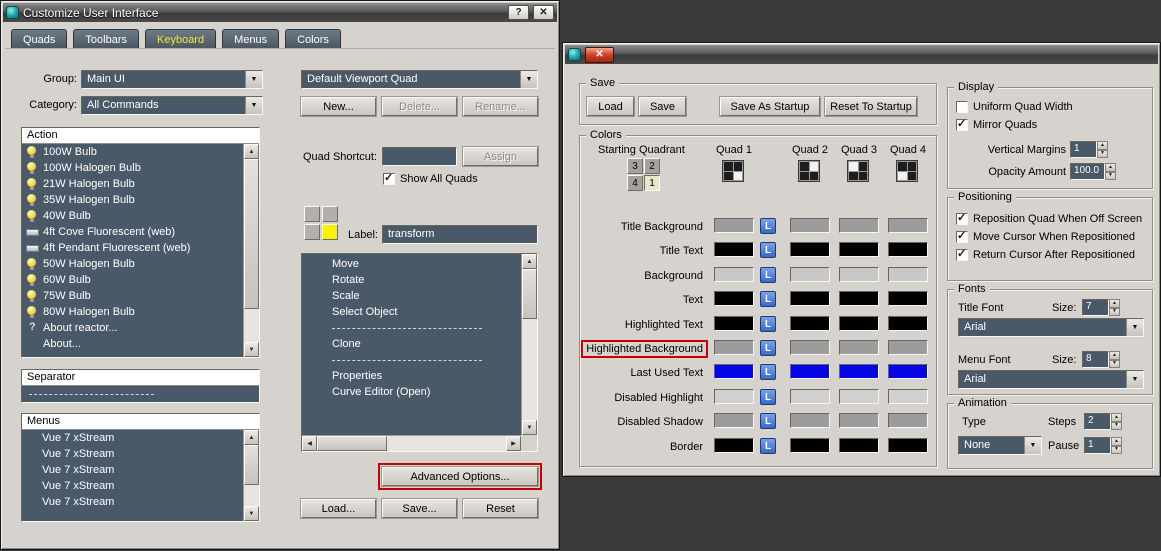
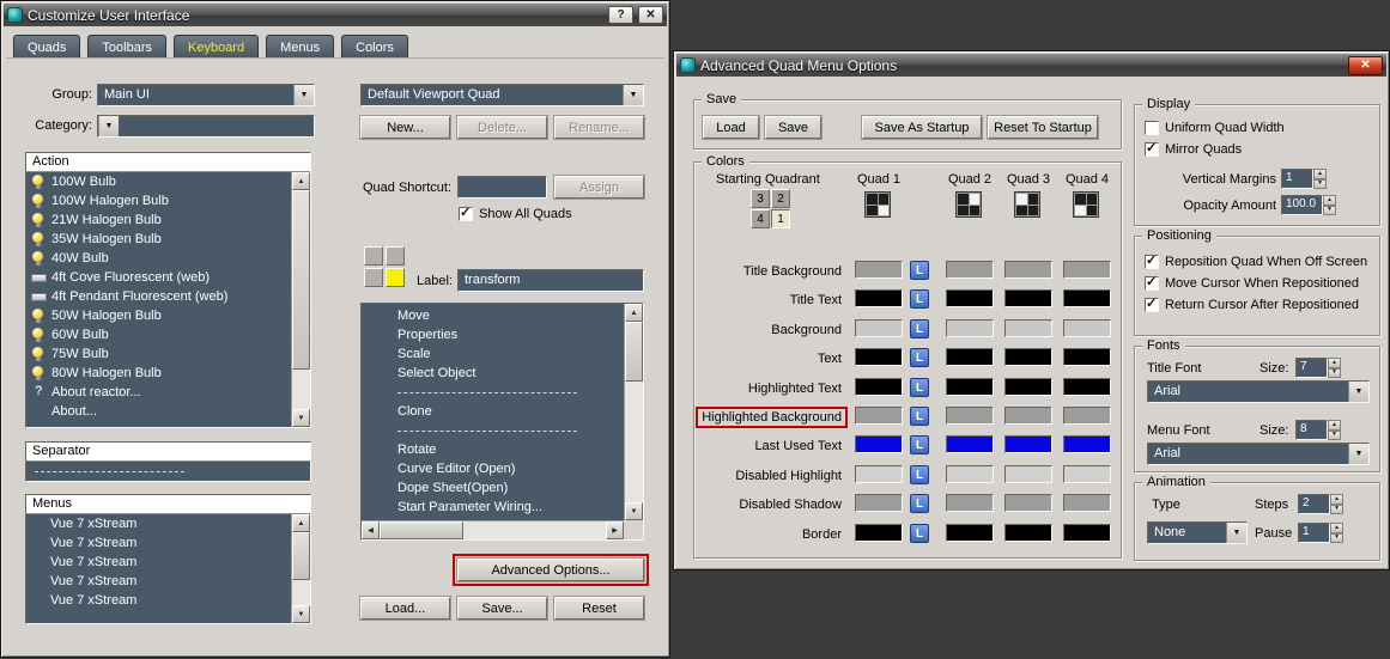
  Customize User Interface
  ?
  ✕
  Quads
  Toolbars
  Keyboard
  Menus
  Colors
  Group:
  Main UI
  Category:
- All Commands
  Action
  100W Bulb
  100W Halogen Bulb
  21W Halogen Bulb
  35W Halogen Bulb
  40W Bulb
  4ft Cove Fluorescent (web)
  4ft Pendant Fluorescent (web)
  50W Halogen Bulb
  60W Bulb
  75W Bulb
  80W Halogen Bulb
  About reactor...
  About...
  Separator
  Menus
  Vue 7 xStream
  Vue 7 xStream
  Vue 7 xStream
  Vue 7 xStream
  Vue 7 xStream
  Default Viewport Quad
  New...
  Delete...
  Rename...
  Quad Shortcut:
  Assign
  ✓
  Show All Quads
  Label:
  transform
  Move
- Rotate
+ Properties
  Scale
  Select Object
  Clone
- Properties
+ Rotate
  Curve Editor (Open)
+ Dope Sheet(Open)
+ Start Parameter Wiring...
  Advanced Options...
  Load...
  Save...
  Reset
+ Advanced Quad Menu Options
  ✕
  Save
  Load
  Save
  Save As Startup
  Reset To Startup
  Colors
  Starting Quadrant
  Quad 1
  Quad 2
  Quad 3
  Quad 4
  3
  2
  4
  1
  Title Background
  L
  Title Text
  L
  Background
  L
  Text
  L
  Highlighted Text
  L
  Highlighted Background
  L
  Last Used Text
  L
  Disabled Highlight
  L
  Disabled Shadow
  L
  Border
  L
  Display
  Uniform Quad Width
  ✓
  Mirror Quads
  Vertical Margins
  1
  Opacity Amount
  100.0
  Positioning
  ✓
  Reposition Quad When Off Screen
  ✓
  Move Cursor When Repositioned
  ✓
  Return Cursor After Repositioned
  Fonts
  Title Font
  Size:
  7
  Arial
  Menu Font
  Size:
  8
  Arial
  Animation
  Type
  Steps
  2
  None
  Pause
  1
